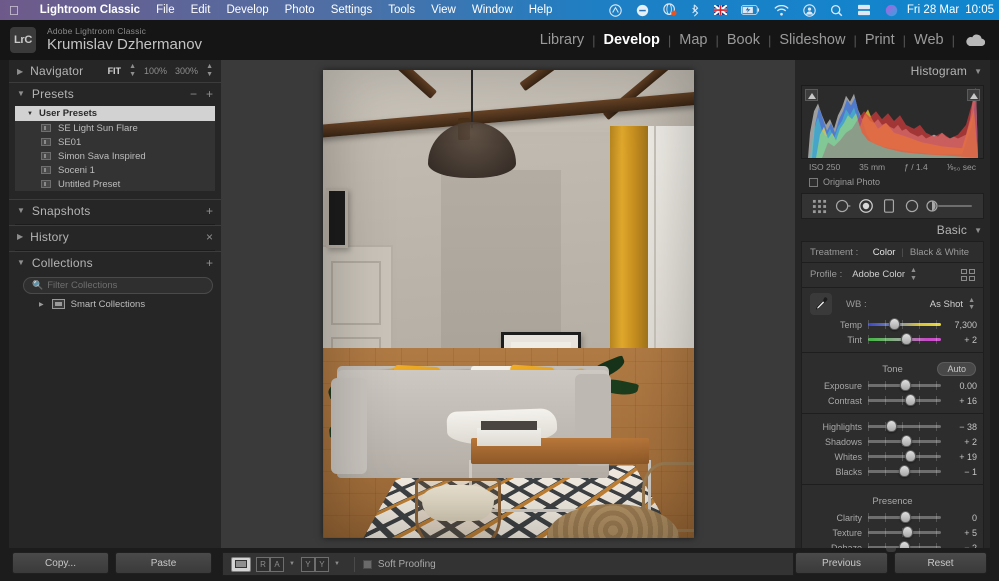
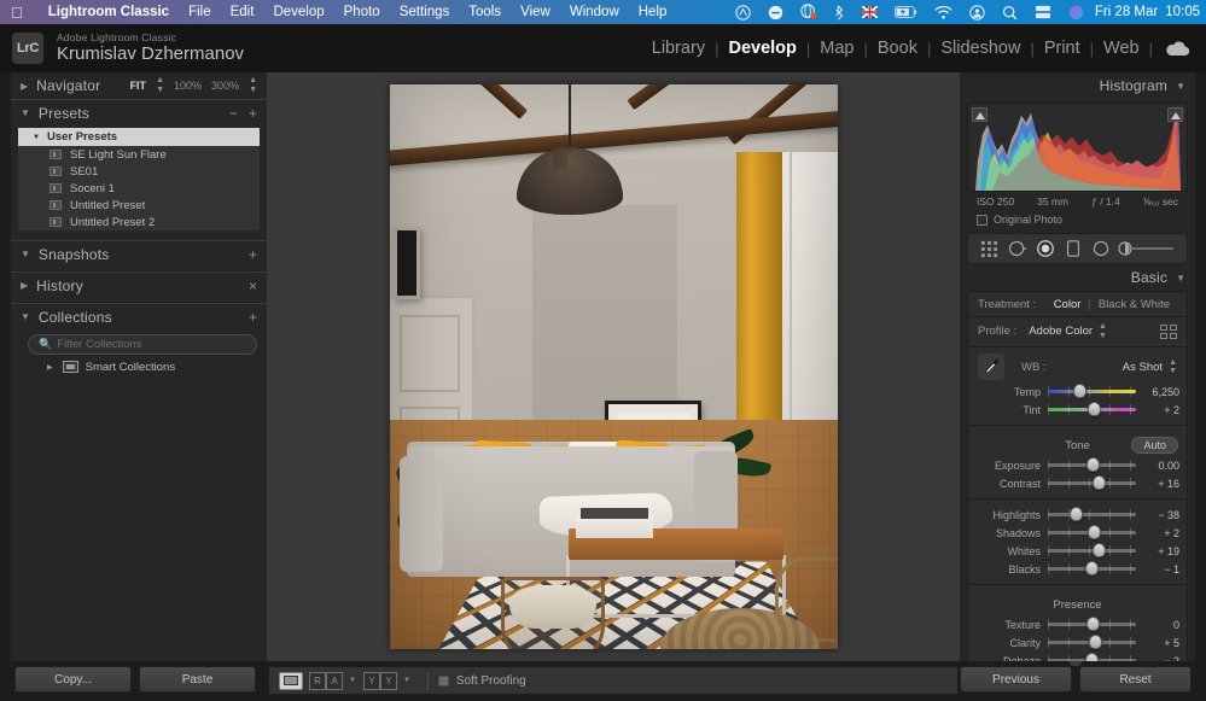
  
  Lightroom Classic
  File
  Edit
  Develop
  Photo
  Settings
  Tools
  View
  Window
  Help
  Fri 28 Mar
  10:05
  LrC
  Adobe Lightroom Classic
  Krumislav Dzhermanov
  Library
  |
  Develop
  |
  Map
  |
  Book
  |
  Slideshow
  |
  Print
  |
  Web
  |
  ▶
  Navigator
  FIT
  100%
  300%
  ▼
  Presets
  −
  +
  User Presets
  SE Light Sun Flare
  SE01
- Simon Sava Inspired
  Soceni 1
  Untitled Preset
+ Untitled Preset 2
  ▼
  Snapshots
  +
  ▶
  History
  ×
  ▼
  Collections
  +
  🔍
  Filter Collections
  Smart Collections
  Histogram
  ▼
  ISO 250
  35 mm
  ƒ / 1.4
  ⅑₅₀ sec
  Original Photo
  Basic
  ▼
  Treatment :
  Color
  |
  Black & White
  Profile :
  Adobe Color
  WB :
  As Shot
  Temp
- 7,300
+ 6,250
  Tint
  + 2
  Tone
  Auto
  Exposure
  0.00
  Contrast
  + 16
  Highlights
  − 38
  Shadows
  + 2
  Whites
  + 19
  Blacks
  − 1
  Presence
- Clarity
+ Texture
  0
- Texture
+ Clarity
  + 5
  Copy...
  Paste
  R
  A
  Y
  Y
  Soft Proofing
  Previous
  Reset
